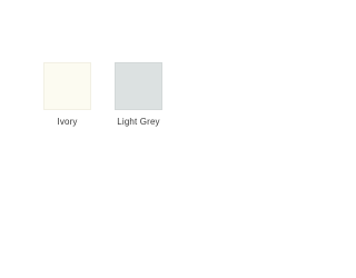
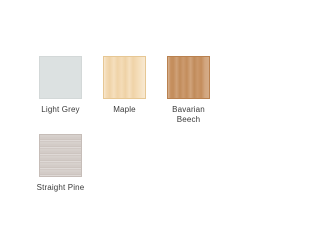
- Ivory
  Light Grey
+ Maple
+ Bavarian
+ Beech
+ Straight Pine
